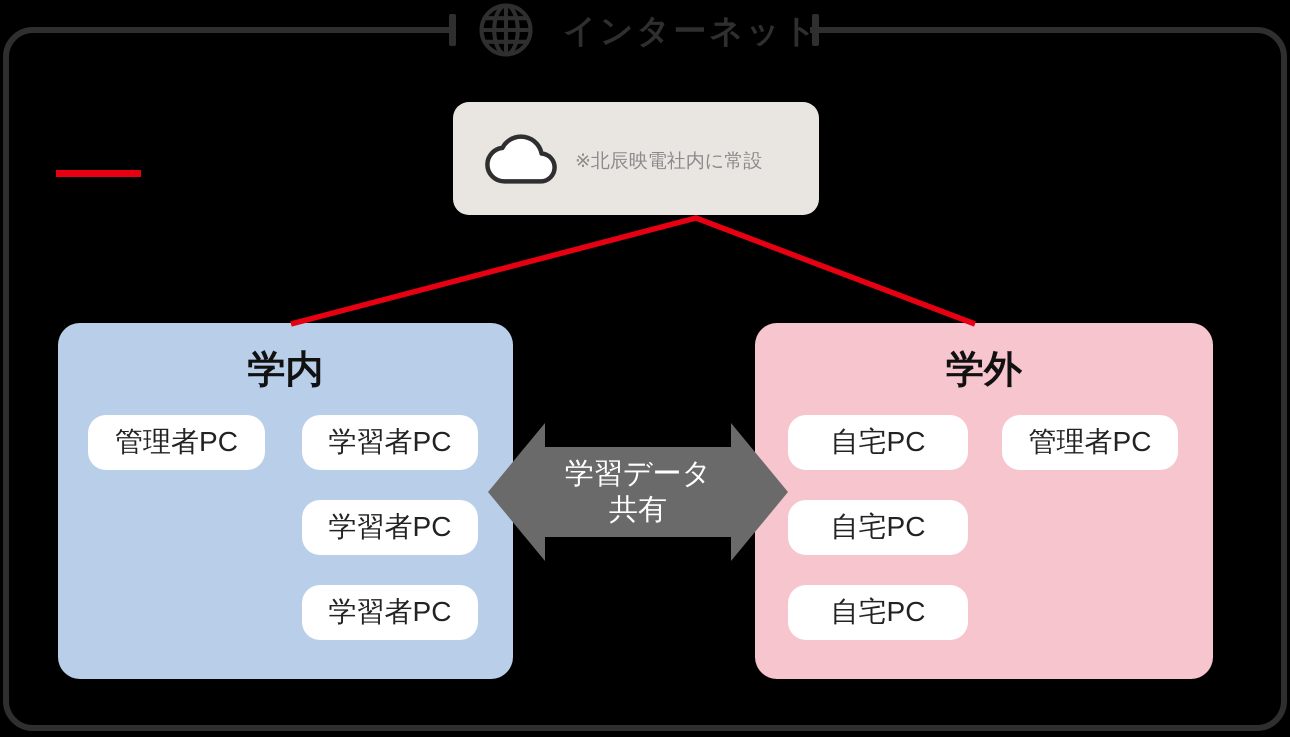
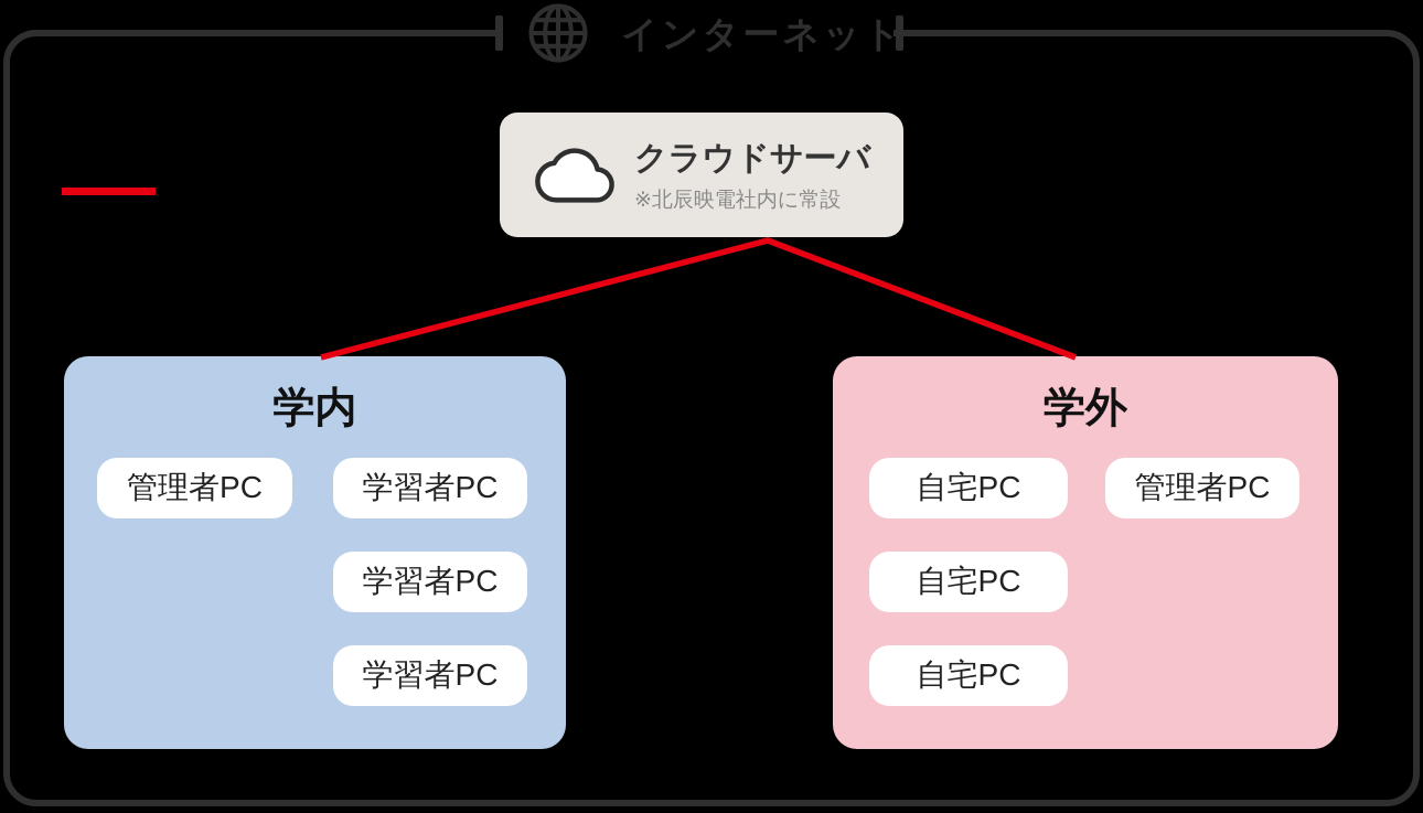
  インターネット
+ クラウドサーバ
  ※北辰映電社内に常設
  学内
  管理者PC
  学習者PC
  学習者PC
  学習者PC
  学外
  自宅PC
  管理者PC
  自宅PC
  自宅PC
- 学習データ
- 共有
